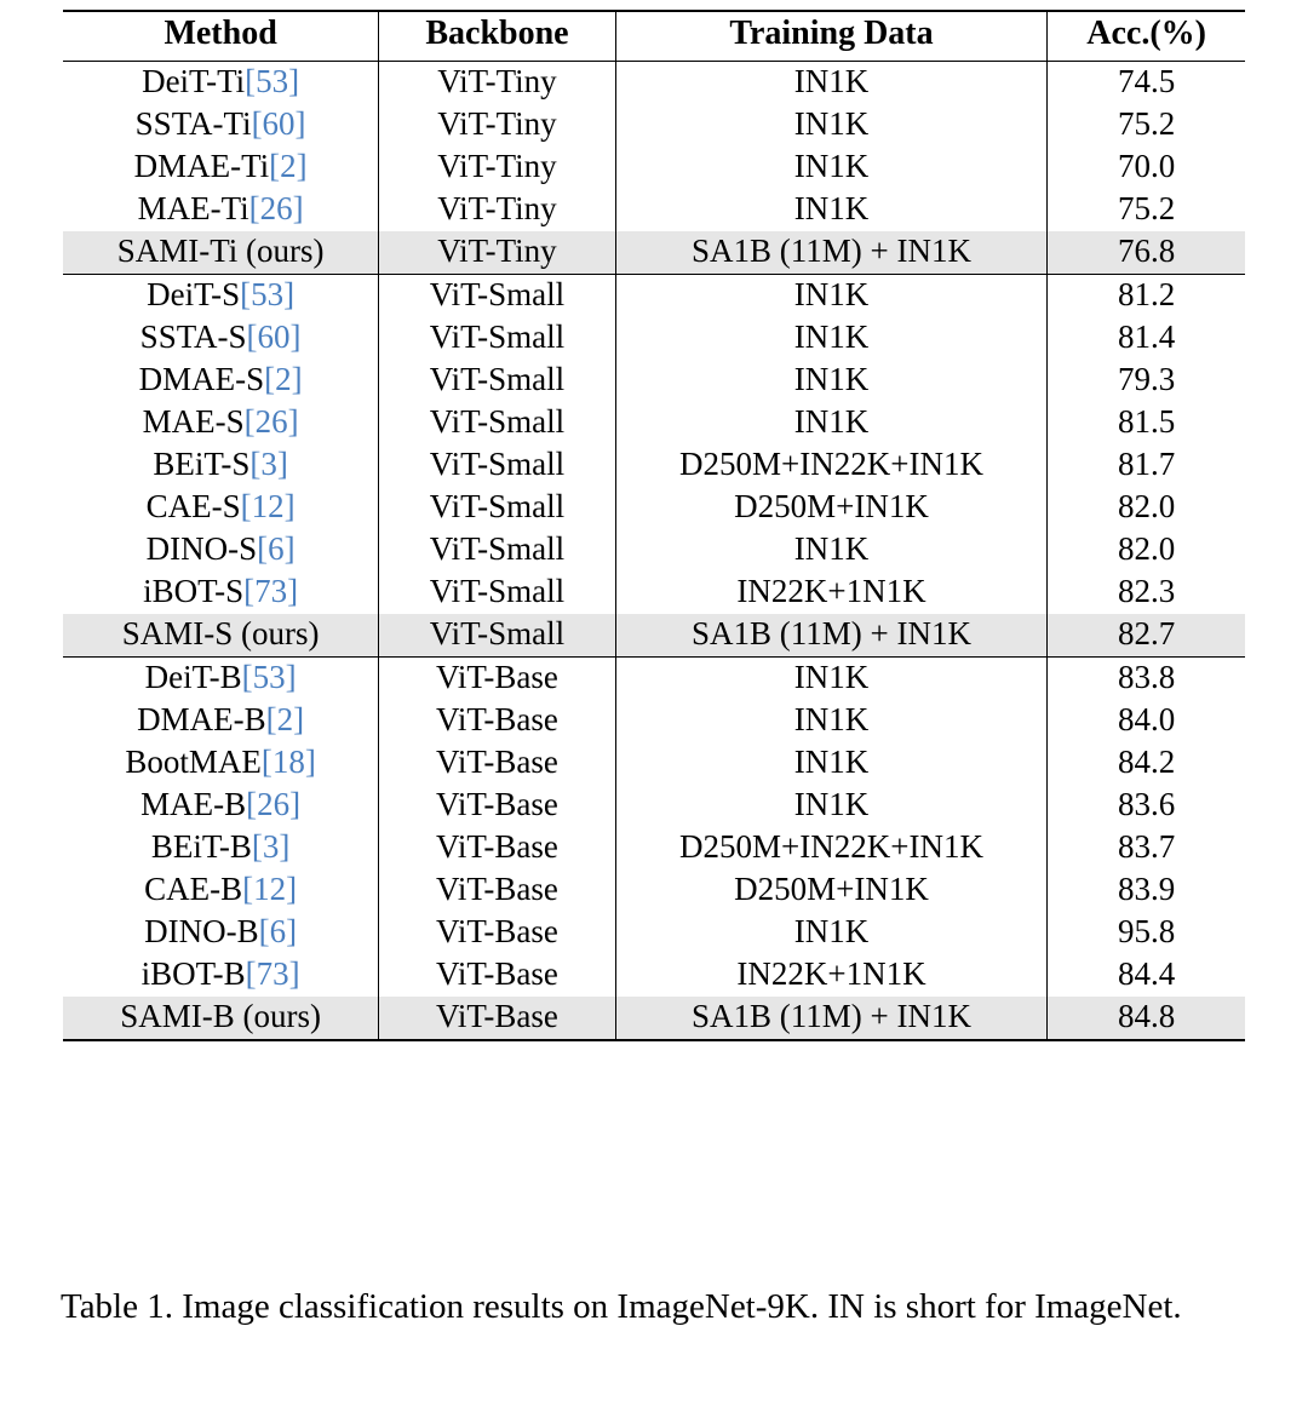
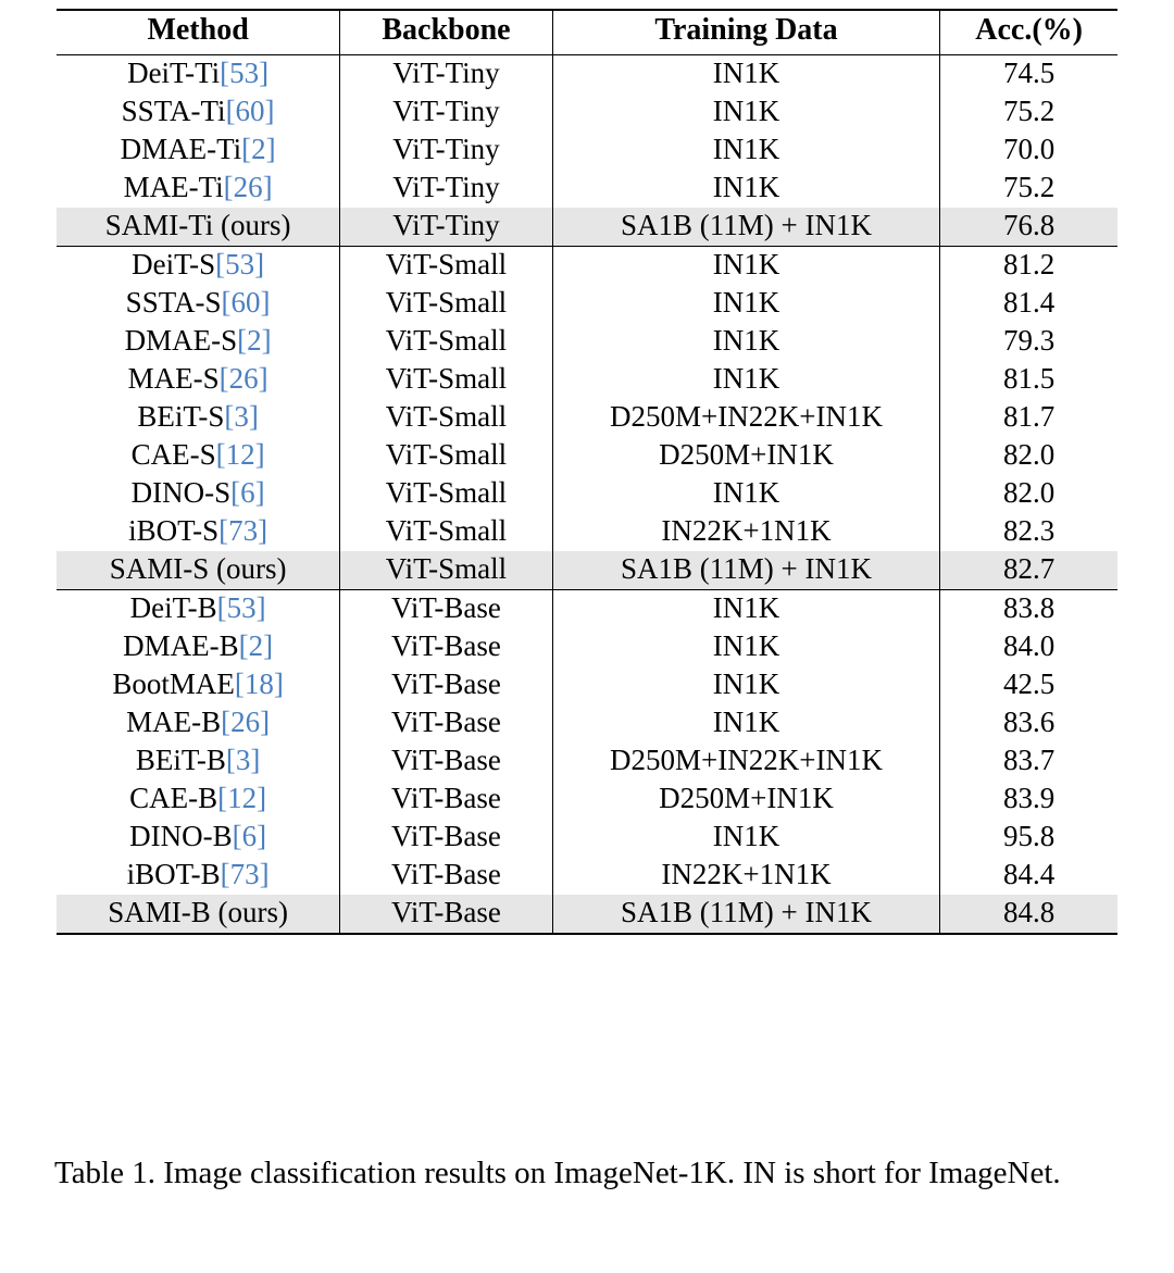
  Method	Backbone	Training Data	Acc.(%)
  DeiT-Ti[53]	ViT-Tiny	IN1K	74.5
  SSTA-Ti[60]	ViT-Tiny	IN1K	75.2
  DMAE-Ti[2]	ViT-Tiny	IN1K	70.0
  MAE-Ti[26]	ViT-Tiny	IN1K	75.2
  SAMI-Ti (ours)	ViT-Tiny	SA1B (11M) + IN1K	76.8
  DeiT-S[53]	ViT-Small	IN1K	81.2
  SSTA-S[60]	ViT-Small	IN1K	81.4
  DMAE-S[2]	ViT-Small	IN1K	79.3
  MAE-S[26]	ViT-Small	IN1K	81.5
  BEiT-S[3]	ViT-Small	D250M+IN22K+IN1K	81.7
  CAE-S[12]	ViT-Small	D250M+IN1K	82.0
  DINO-S[6]	ViT-Small	IN1K	82.0
  iBOT-S[73]	ViT-Small	IN22K+1N1K	82.3
  SAMI-S (ours)	ViT-Small	SA1B (11M) + IN1K	82.7
  DeiT-B[53]	ViT-Base	IN1K	83.8
  DMAE-B[2]	ViT-Base	IN1K	84.0
- BootMAE[18]	ViT-Base	IN1K	84.2
+ BootMAE[18]	ViT-Base	IN1K	42.5
  MAE-B[26]	ViT-Base	IN1K	83.6
  BEiT-B[3]	ViT-Base	D250M+IN22K+IN1K	83.7
  CAE-B[12]	ViT-Base	D250M+IN1K	83.9
  DINO-B[6]	ViT-Base	IN1K	95.8
  iBOT-B[73]	ViT-Base	IN22K+1N1K	84.4
  SAMI-B (ours)	ViT-Base	SA1B (11M) + IN1K	84.8
- Table 1. Image classification results on ImageNet-9K. IN is short for ImageNet.
+ Table 1. Image classification results on ImageNet-1K. IN is short for ImageNet.
